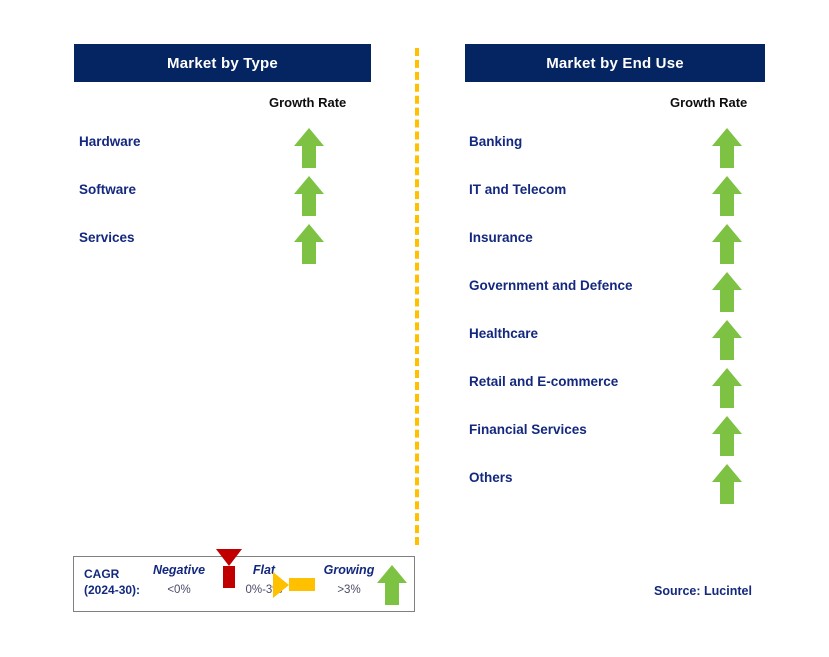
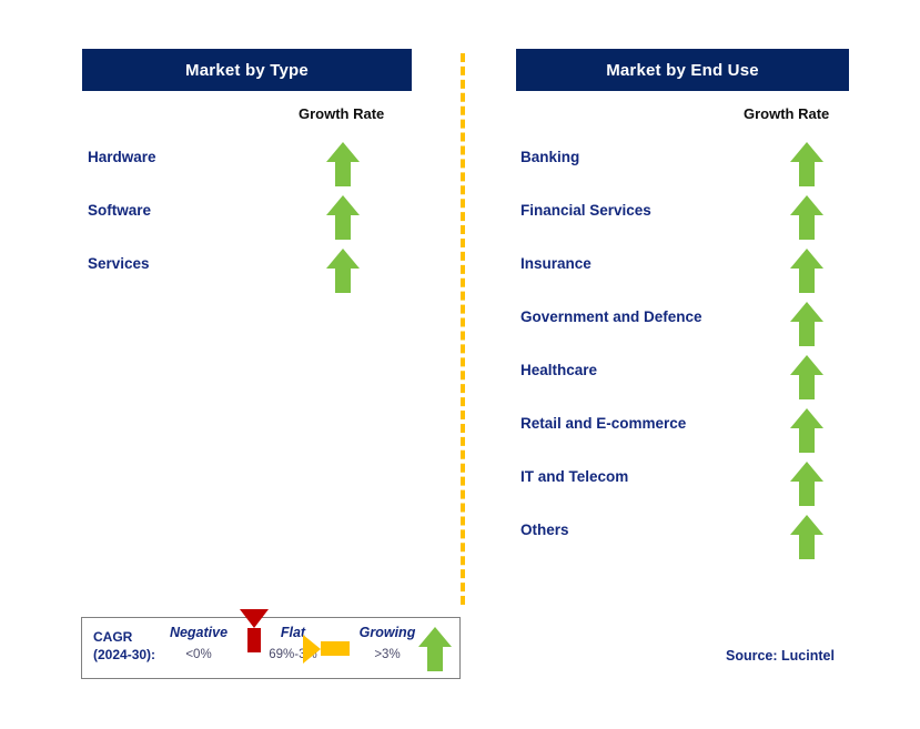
  Market by Type
  Growth Rate
  Hardware
  Software
  Services
  Market by End Use
  Growth Rate
  Banking
- IT and Telecom
+ Financial Services
  Insurance
  Government and Defence
  Healthcare
  Retail and E-commerce
- Financial Services
+ IT and Telecom
  Others
  CAGR
  (2024-30):
  Negative
  <0%
  Flat
- 0%-3%
+ 69%-3%
  Growing
  >3%
  Source: Lucintel
